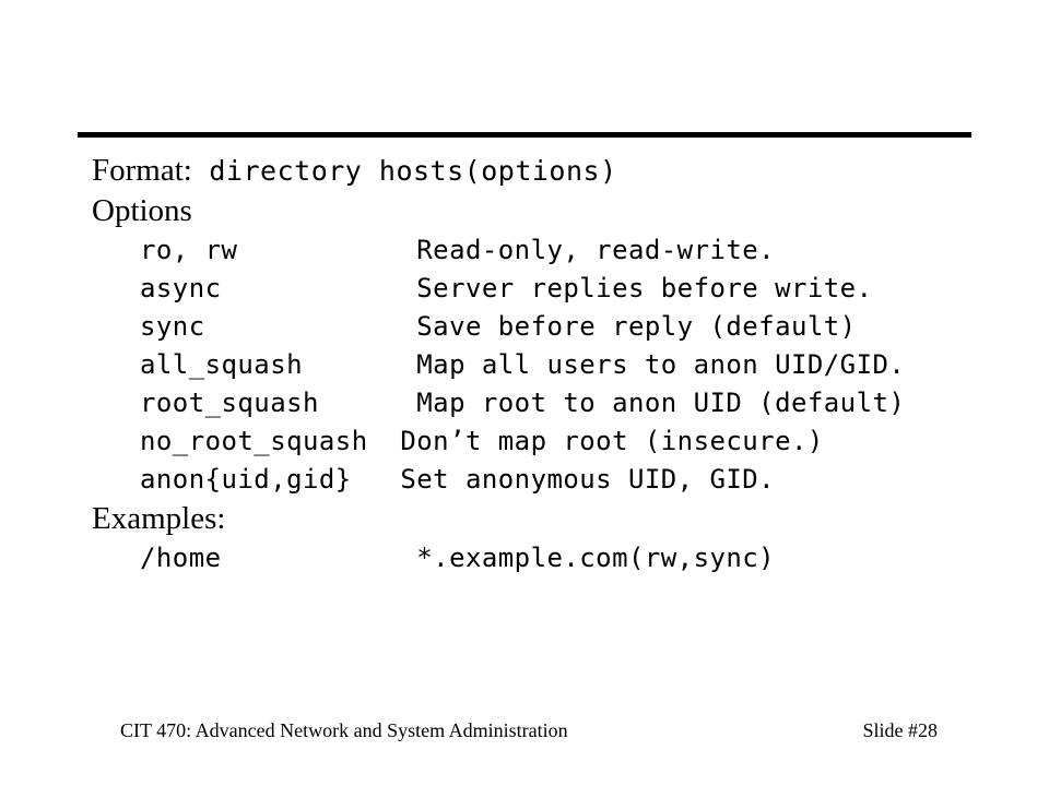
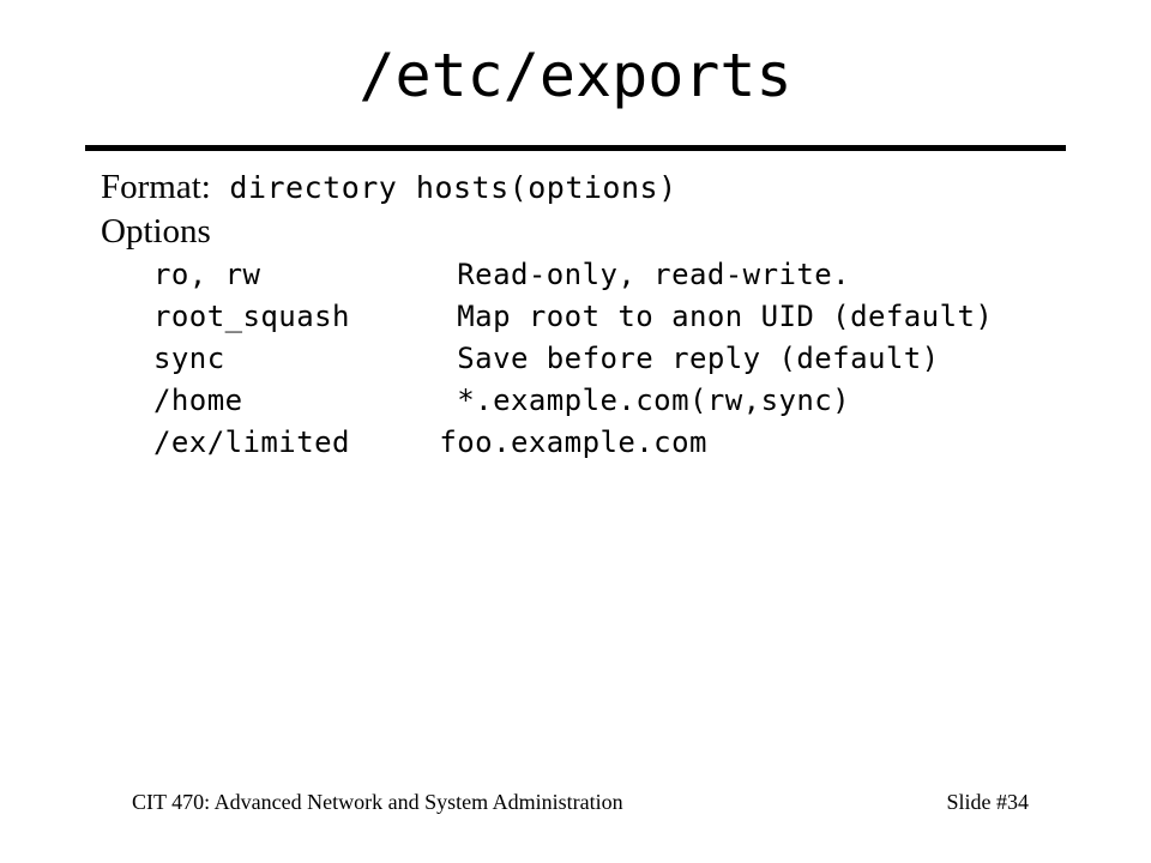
+ /etc/exports
  Format: directory hosts(options)
  Options
  ro, rw Read-only, read-write.
- async Server replies before write.
- sync Save before reply (default)
+ root_squash Map root to anon UID (default)
- all_squash Map all users to anon UID/GID.
- root_squash Map root to anon UID (default)
+ sync Save before reply (default)
- no_root_squash Don’t map root (insecure.)
- anon{uid,gid} Set anonymous UID, GID.
- Examples:
  /home *.example.com(rw,sync)
+ /ex/limited foo.example.com
  CIT 470: Advanced Network and System Administration
- Slide #28
+ Slide #34
